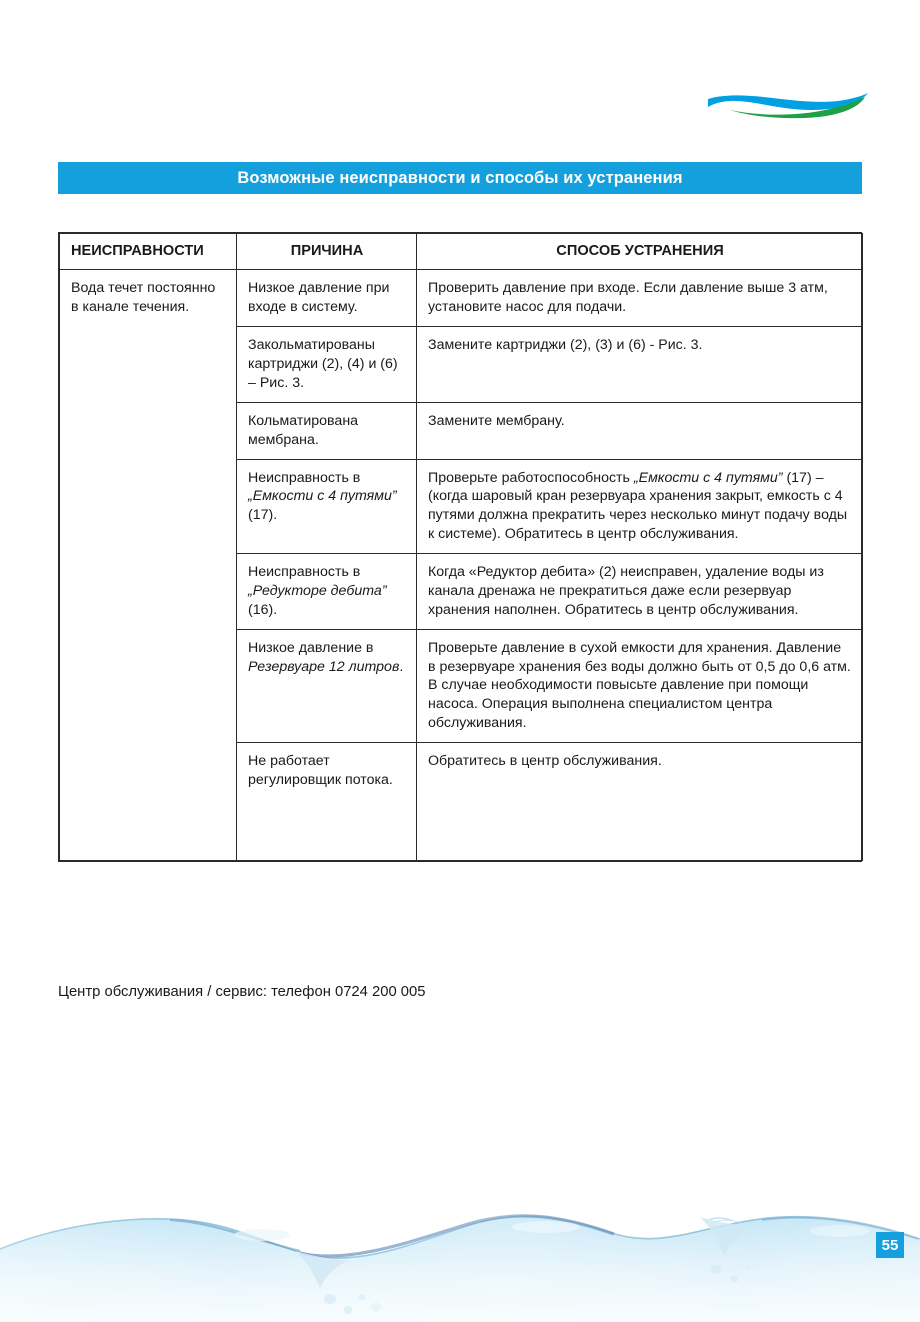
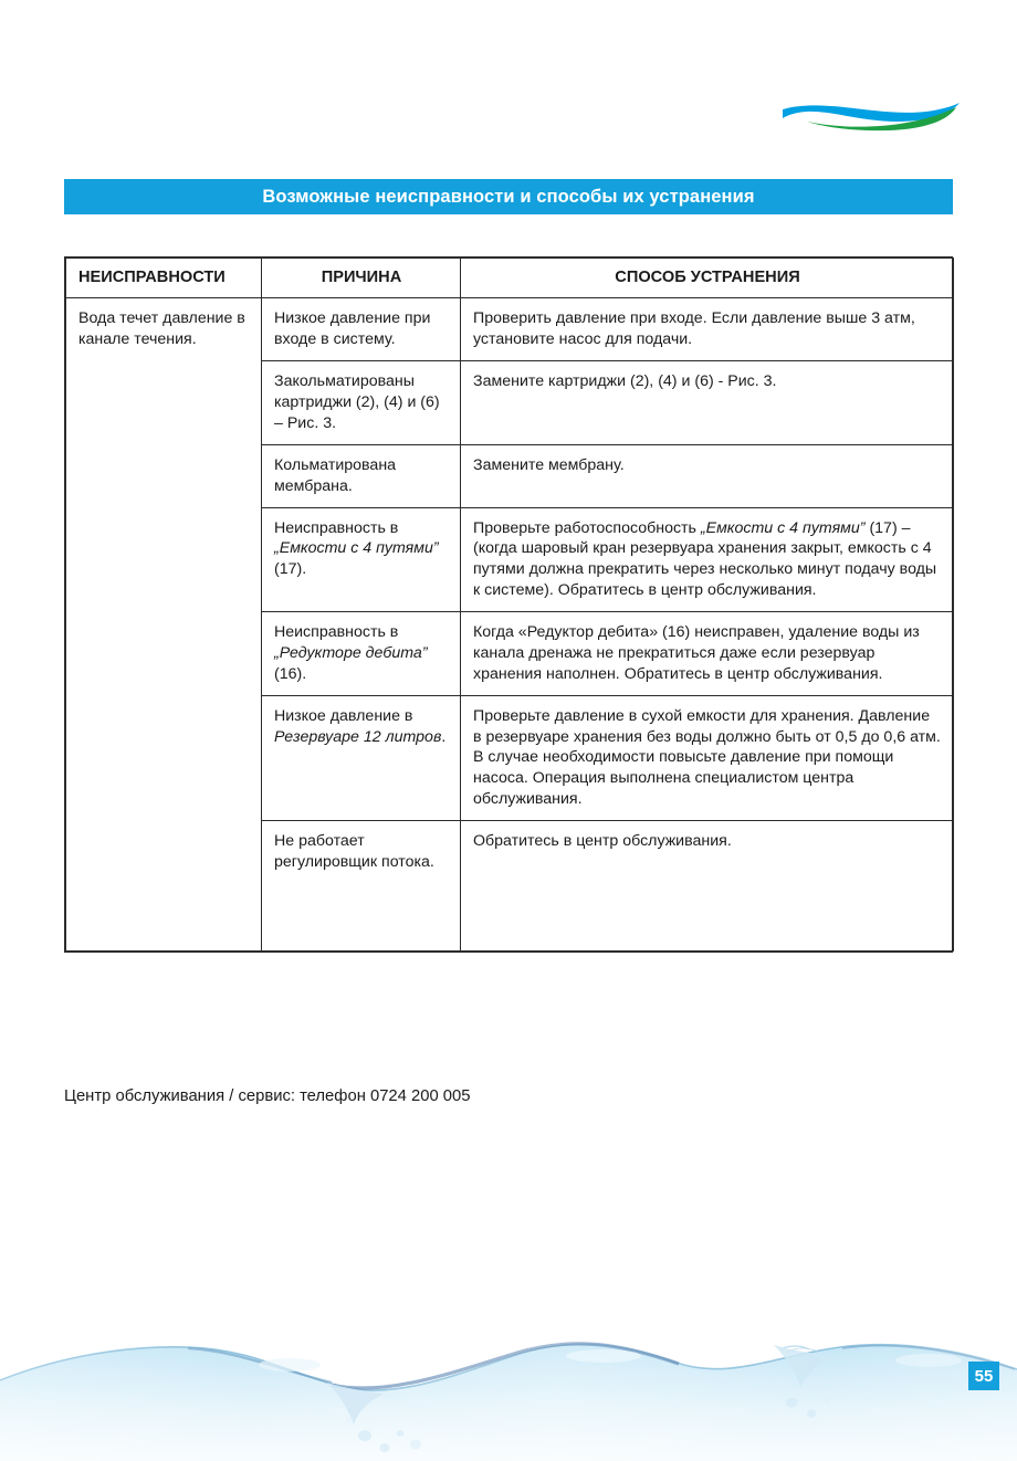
  Возможные неисправности и способы их устранения
  НЕИСПРАВНОСТИ	ПРИЧИНА	СПОСОБ УСТРАНЕНИЯ
- Вода течет постоянно в канале течения.	Низкое давление при входе в систему.	Проверить давление при входе. Если давление выше 3 атм, установите насос для подачи.
+ Вода течет давление в канале течения.	Низкое давление при входе в систему.	Проверить давление при входе. Если давление выше 3 атм, установите насос для подачи.
- Закольматированы картриджи (2), (4) и (6) – Рис. 3.	Замените картриджи (2), (3) и (6) - Рис. 3.
+ Закольматированы картриджи (2), (4) и (6) – Рис. 3.	Замените картриджи (2), (4) и (6) - Рис. 3.
  Кольматирована мембрана.	Замените мембрану.
  Неисправность в „Емкости с 4 путями” (17).	Проверьте работоспособность „Емкости с 4 путями” (17) – (когда шаровый кран резервуара хранения закрыт, емкость с 4 путями должна прекратить через несколько минут подачу воды к системе). Обратитесь в центр обслуживания.
- Неисправность в „Редукторе дебита” (16).	Когда «Редуктор дебита» (2) неисправен, удаление воды из канала дренажа не прекратиться даже если резервуар хранения наполнен. Обратитесь в центр обслуживания.
+ Неисправность в „Редукторе дебита” (16).	Когда «Редуктор дебита» (16) неисправен, удаление воды из канала дренажа не прекратиться даже если резервуар хранения наполнен. Обратитесь в центр обслуживания.
  Низкое давление в Резервуаре 12 литров.	Проверьте давление в сухой емкости для хранения. Давление в резервуаре хранения без воды должно быть от 0,5 до 0,6 атм. В случае необходимости повысьте давление при помощи насоса. Операция выполнена специалистом центра обслуживания.
  Не работает регулировщик потока.	Обратитесь в центр обслуживания.
  Центр обслуживания / сервис: телефон 0724 200 005
  55
